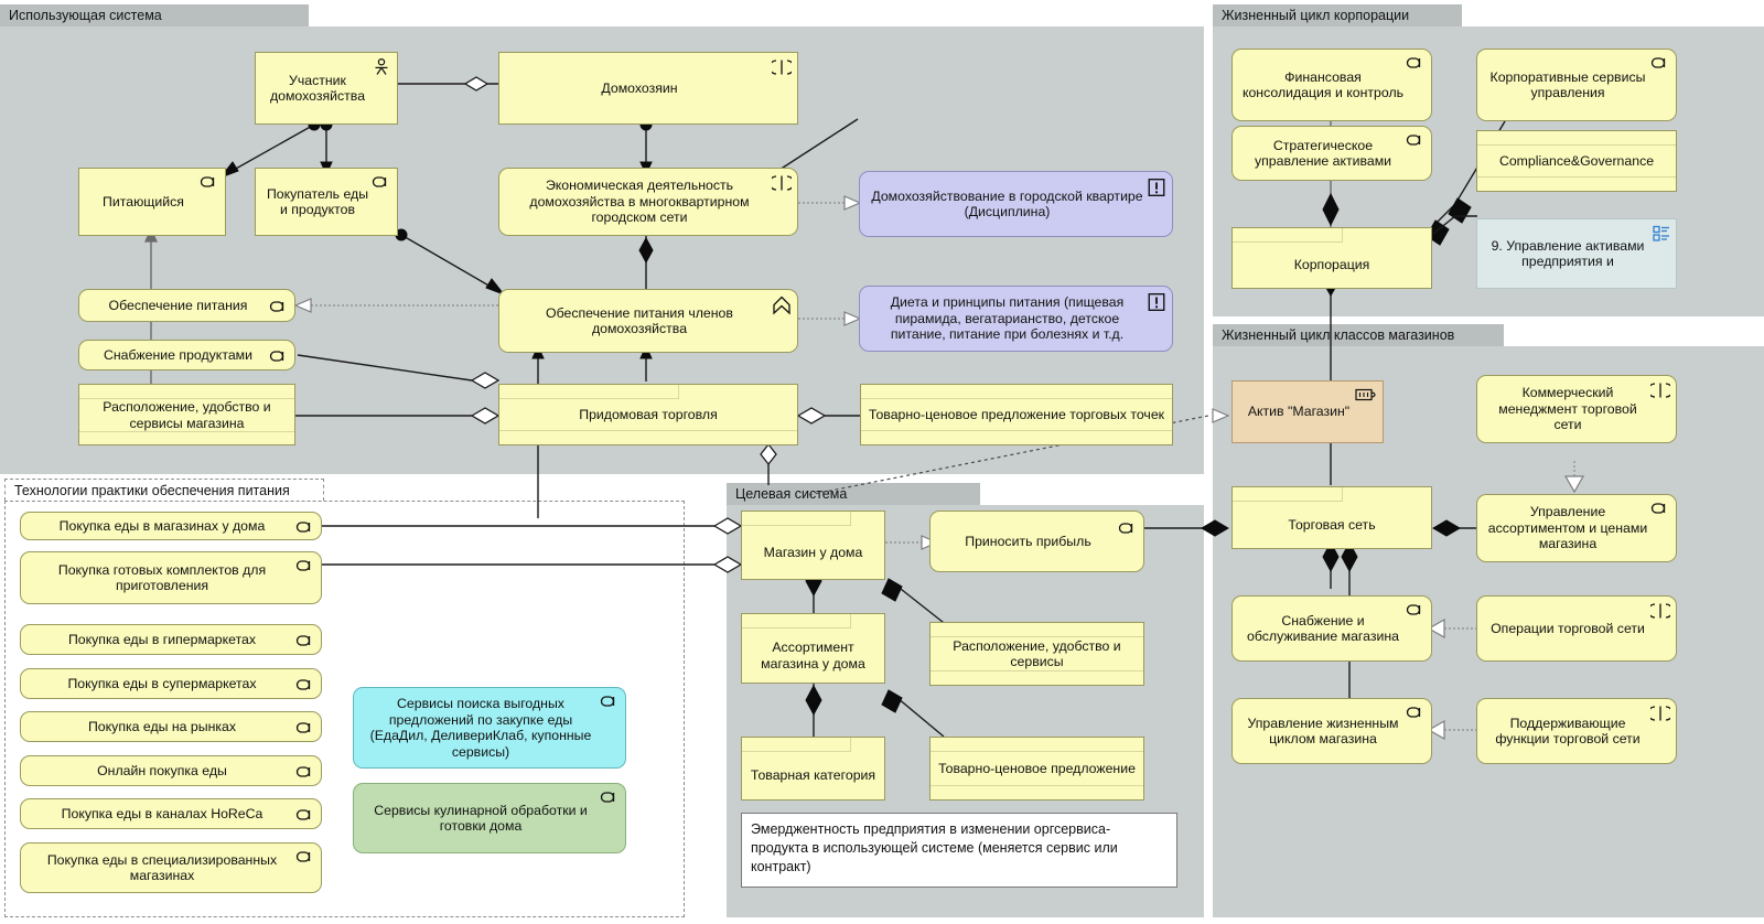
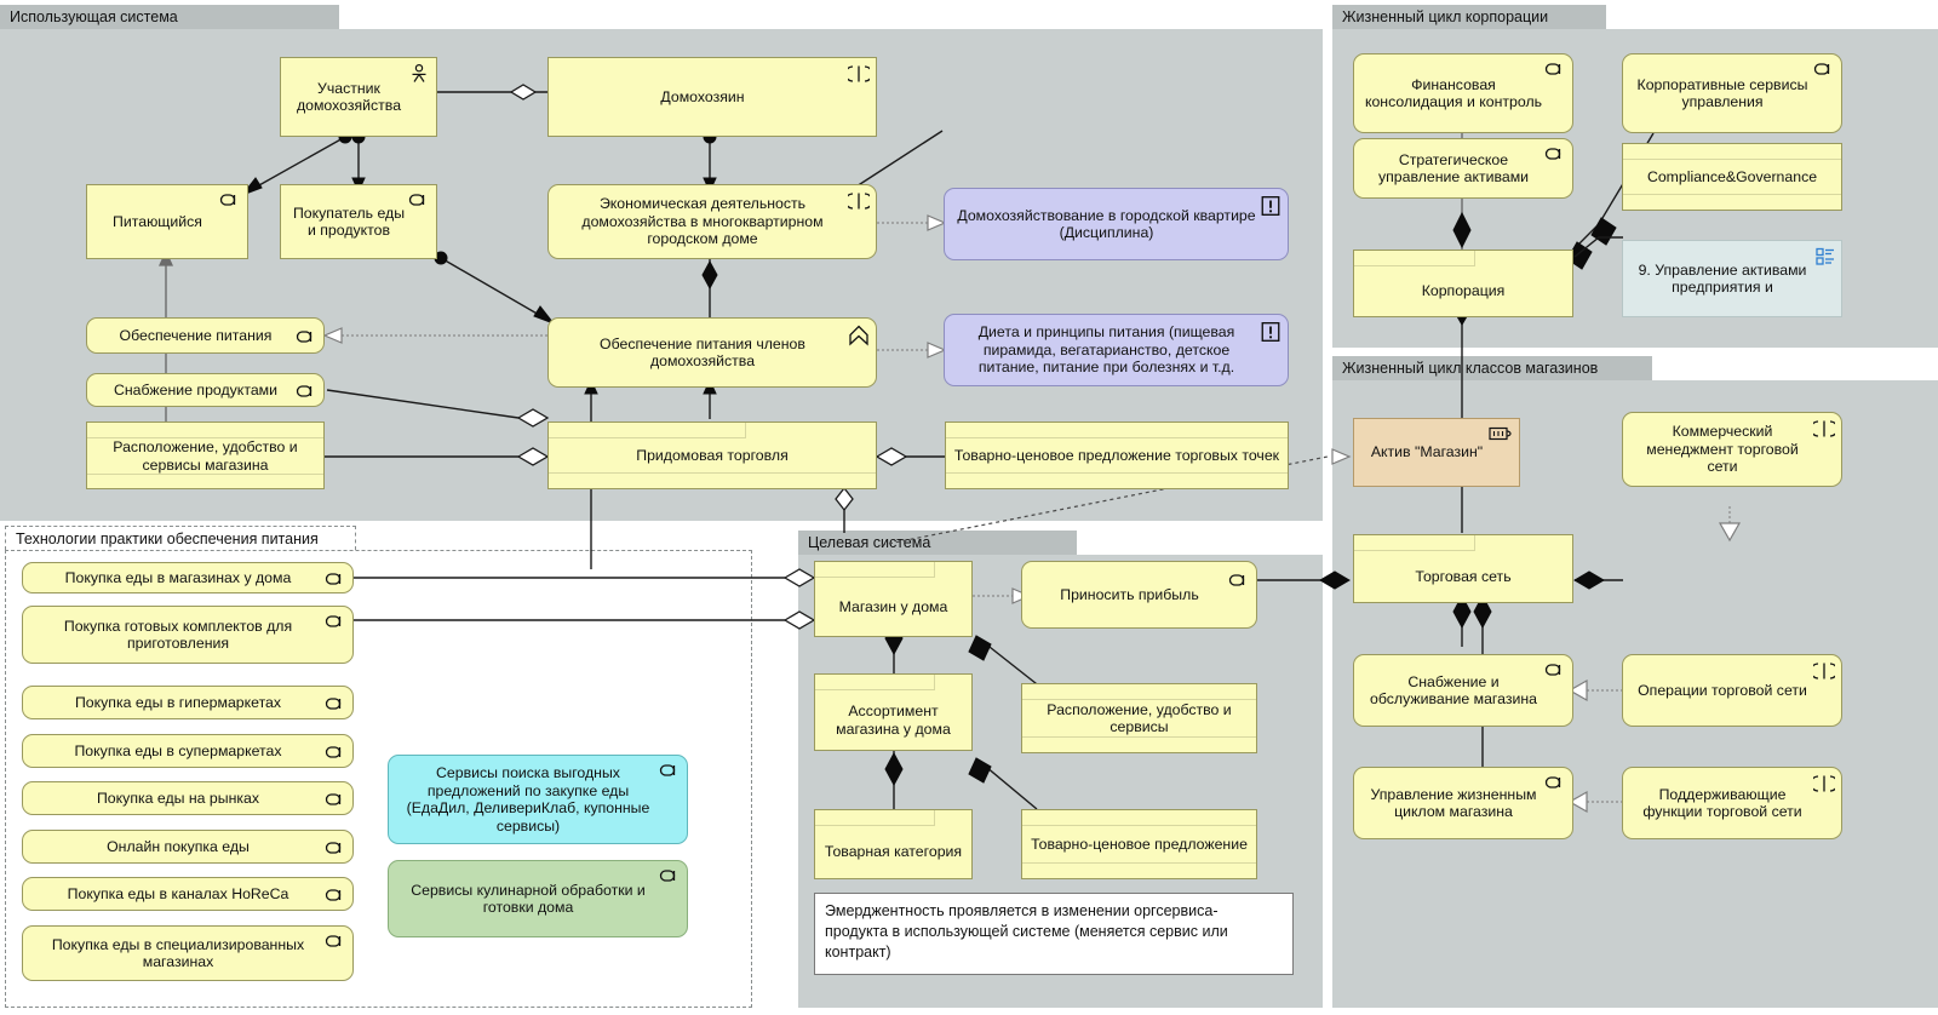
  Использующая система
  Целевая система
  Жизненный цикл корпорации
  Жизненный цикл классов магазинов
  Технологии практики обеспечения питания
  Участник домохозяйства
  Домохозяин
  Питающийся
  Покупатель еды и продуктов
- Экономическая деятельность домохозяйства в многоквартирном городском сети
+ Экономическая деятельность домохозяйства в многоквартирном городском доме
  Домохозяйствование в городской квартире (Дисциплина)
  Обеспечение питания
  Обеспечение питания членов домохозяйства
  Диета и принципы питания (пищевая пирамида, вегатарианство, детское питание, питание при болезнях и т.д.
  Снабжение продуктами
  Расположение, удобство и сервисы магазина
  Придомовая торговля
  Товарно-ценовое предложение торговых точек
  Покупка еды в магазинах у дома
  Покупка готовых комплектов для приготовления
  Покупка еды в гипермаркетах
  Покупка еды в супермаркетах
  Покупка еды на рынках
  Онлайн покупка еды
  Покупка еды в каналах HoReCa
  Покупка еды в специализированных магазинах
  Сервисы поиска выгодных предложений по закупке еды (ЕдаДил, ДеливериКлаб, купонные сервисы)
  Сервисы кулинарной обработки и готовки дома
  Магазин у дома
  Приносить прибыль
  Ассортимент магазина у дома
  Расположение, удобство и сервисы
  Товарная категория
  Товарно-ценовое предложение
- Эмерджентность предприятия в изменении оргсервиса-продукта в использующей системе (меняется сервис или контракт)
+ Эмерджентность проявляется в изменении оргсервиса-продукта в использующей системе (меняется сервис или контракт)
  Финансовая консолидация и контроль
  Стратегическое управление активами
  Корпорация
  Корпоративные сервисы управления
  Compliance&Governance
  9. Управление активами предприятия и
  Актив "Магазин"
  Торговая сеть
  Снабжение и обслуживание магазина
  Управление жизненным циклом магазина
  Коммерческий менеджмент торговой сети
- Управление ассортиментом и ценами магазина
  Операции торговой сети
  Поддерживающие функции торговой сети
